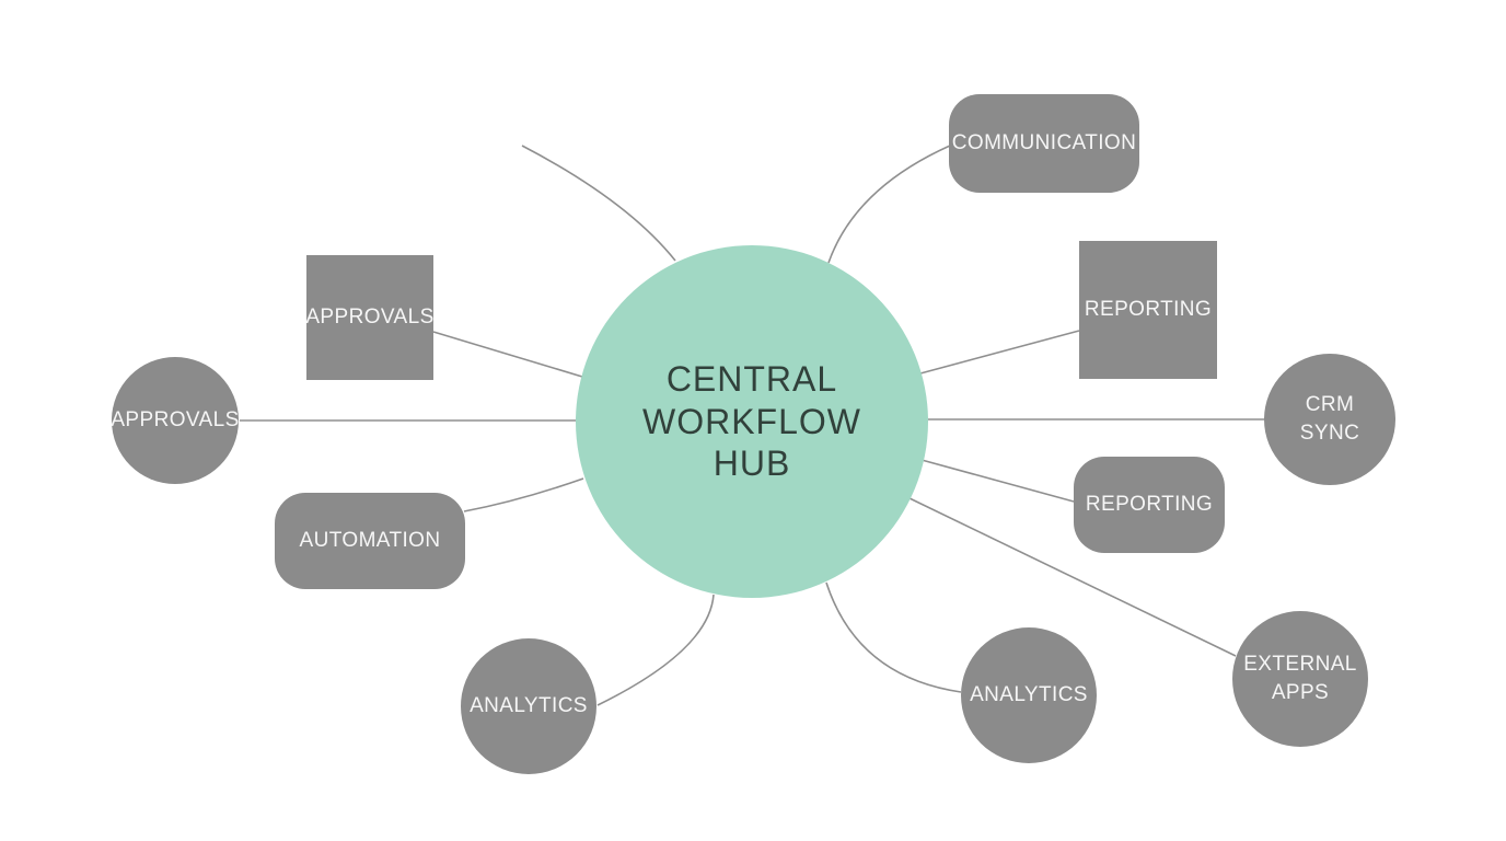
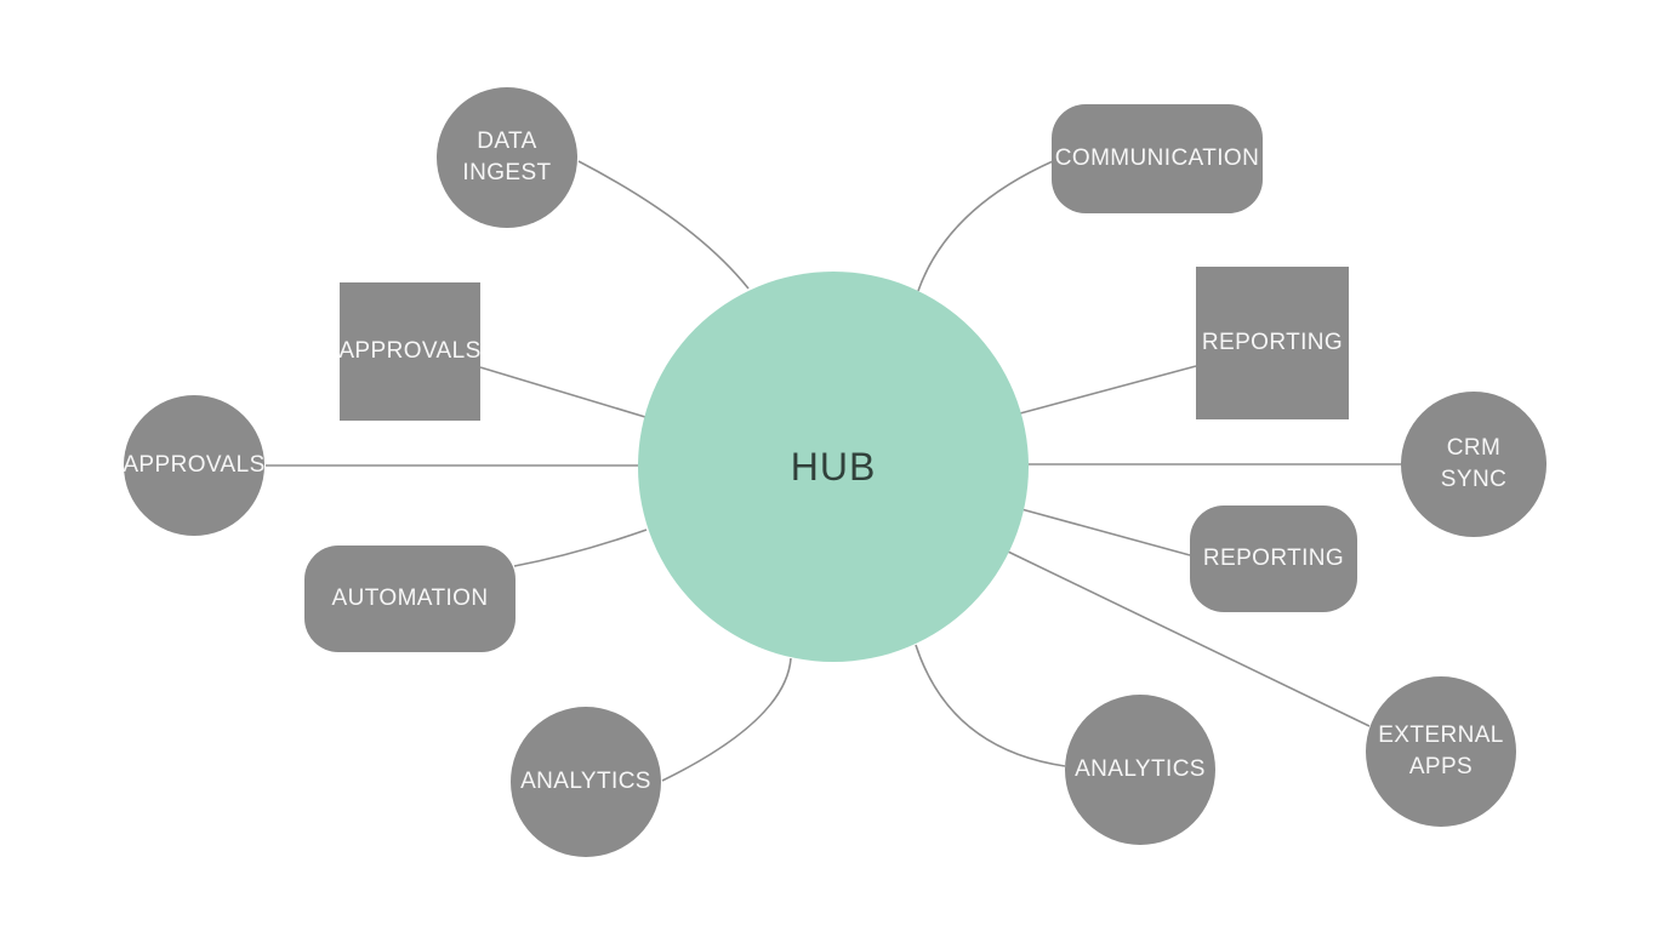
- CENTRAL
- WORKFLOW
  HUB
+ DATA
+ INGEST
  APPROVALS
  APPROVALS
  AUTOMATION
  ANALYTICS
  COMMUNICATION
  REPORTING
  CRM
  SYNC
  REPORTING
  ANALYTICS
  EXTERNAL
  APPS
